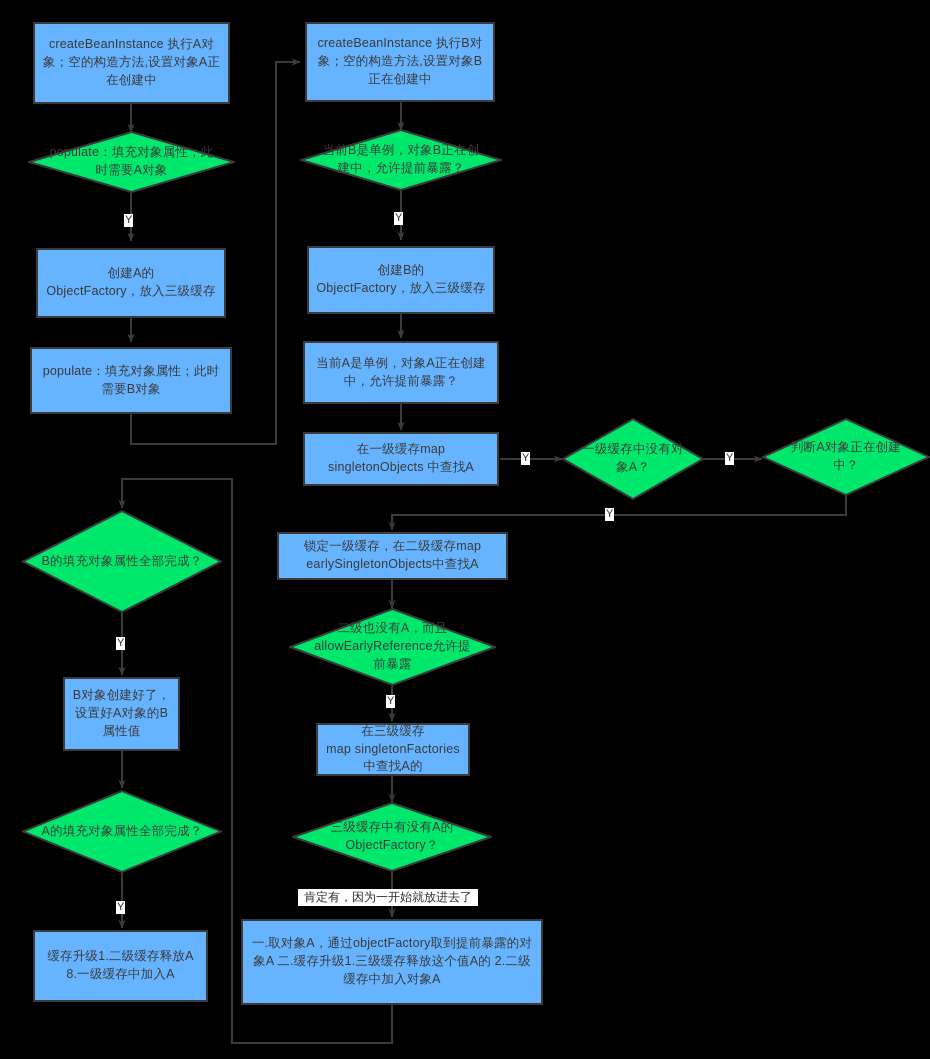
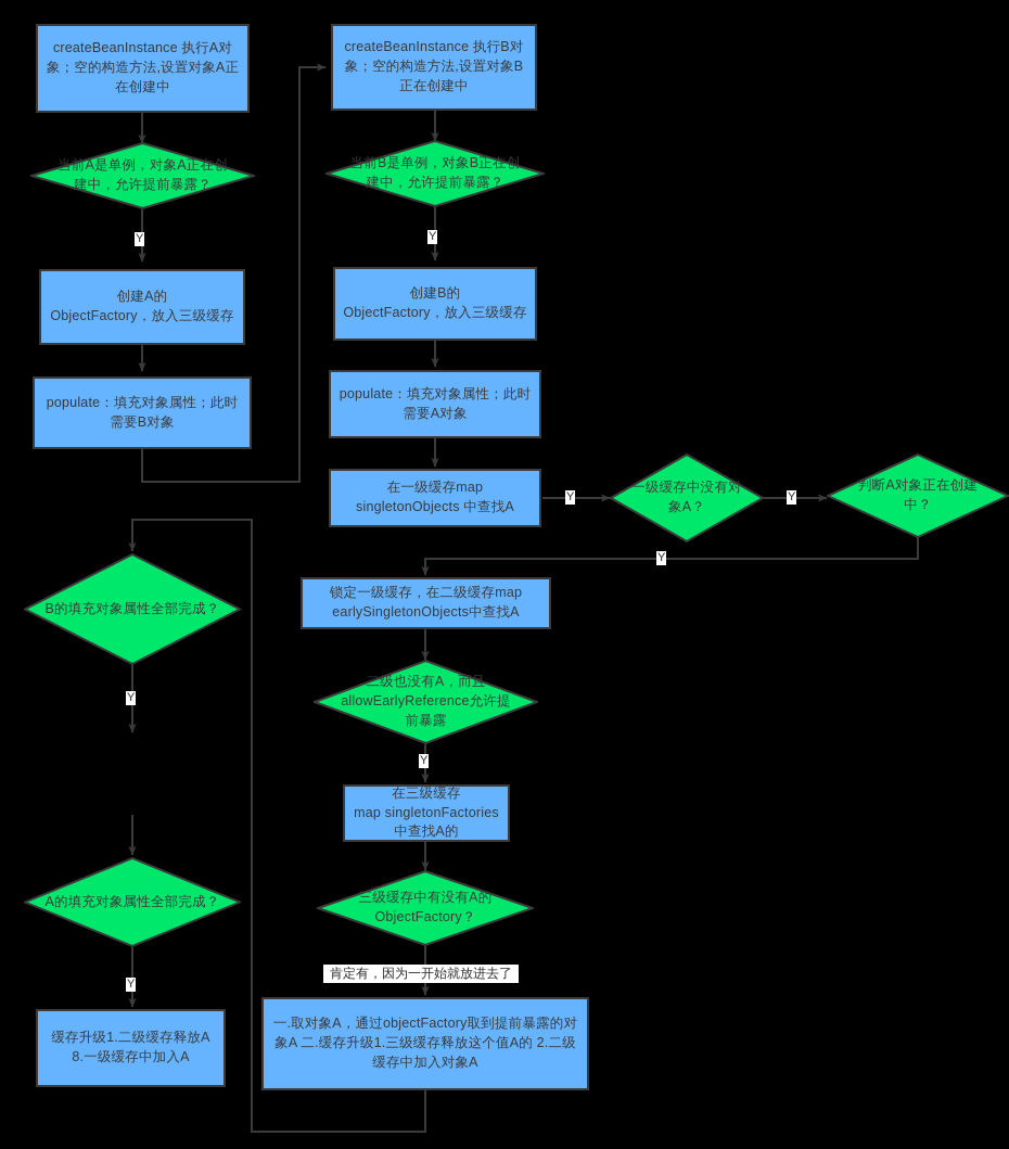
  createBeanInstance 执行A对象；空的构造方法,设置对象A正在创建中
- populate：填充对象属性；此时需要A对象
+ 当前A是单例，对象A正在创建中，允许提前暴露？
  创建A的
  ObjectFactory，放入三级缓存
  populate：填充对象属性；此时需要B对象
  createBeanInstance 执行B对象；空的构造方法,设置对象B正在创建中
  当前B是单例，对象B正在创建中，允许提前暴露？
  创建B的
  ObjectFactory，放入三级缓存
- 当前A是单例，对象A正在创建中，允许提前暴露？
+ populate：填充对象属性；此时需要A对象
  在一级缓存map singletonObjects 中查找A
  一级缓存中没有对象A？
  判断A对象正在创建中？
  锁定一级缓存，在二级缓存map earlySingletonObjects中查找A
  二级也没有A，而且allowEarlyReference允许提前暴露
  在三级缓存
  map singletonFactories中查找A的
  三级缓存中有没有A的ObjectFactory？
  一.取对象A，通过objectFactory取到提前暴露的对象A 二.缓存升级1.三级缓存释放这个值A的 2.二级缓存中加入对象A
  B的填充对象属性全部完成？
- B对象创建好了，设置好A对象的B属性值
  A的填充对象属性全部完成？
  缓存升级1.二级缓存释放A 8.一级缓存中加入A
  Y
  Y
  Y
  Y
  Y
  Y
  Y
  Y
  肯定有，因为一开始就放进去了
